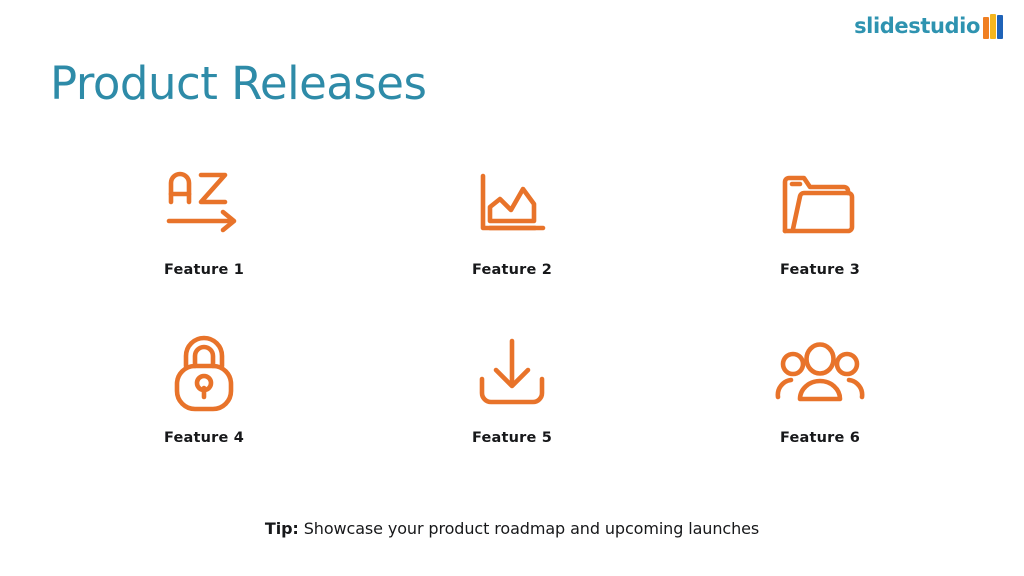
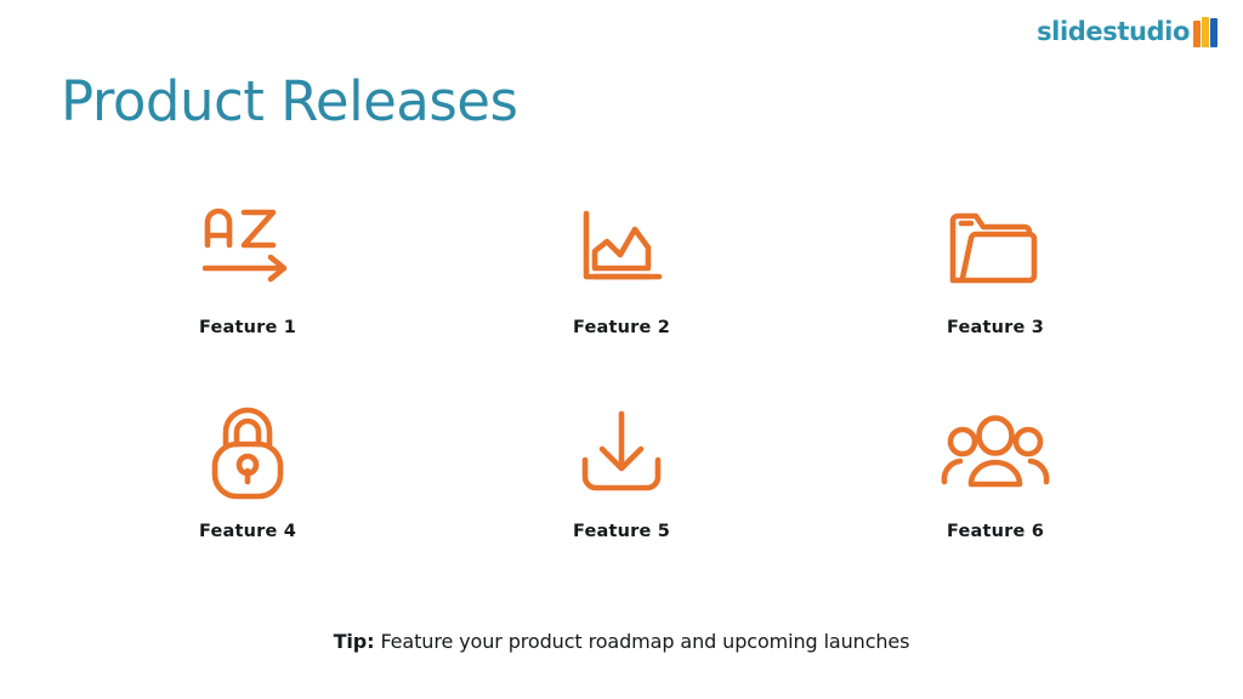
  slidestudio
  Product Releases
  Feature 1
  Feature 2
  Feature 3
  Feature 4
  Feature 5
  Feature 6
- Tip: Showcase your product roadmap and upcoming launches
+ Tip: Feature your product roadmap and upcoming launches
